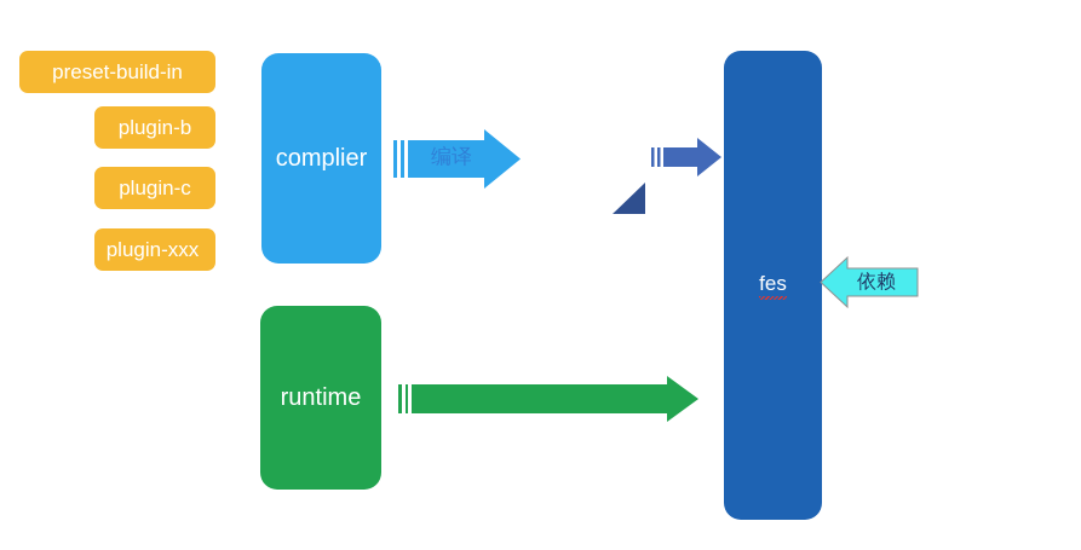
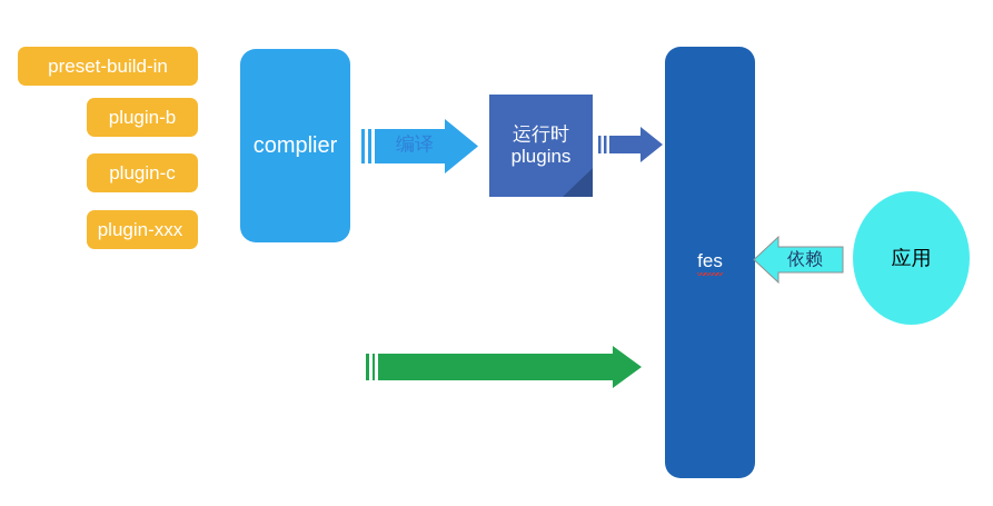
  preset-build-in
  plugin-b
  plugin-c
  plugin-xxx
  complier
- runtime
  编译
+ 运行时
+ plugins
  fes
  依赖
+ 应用
